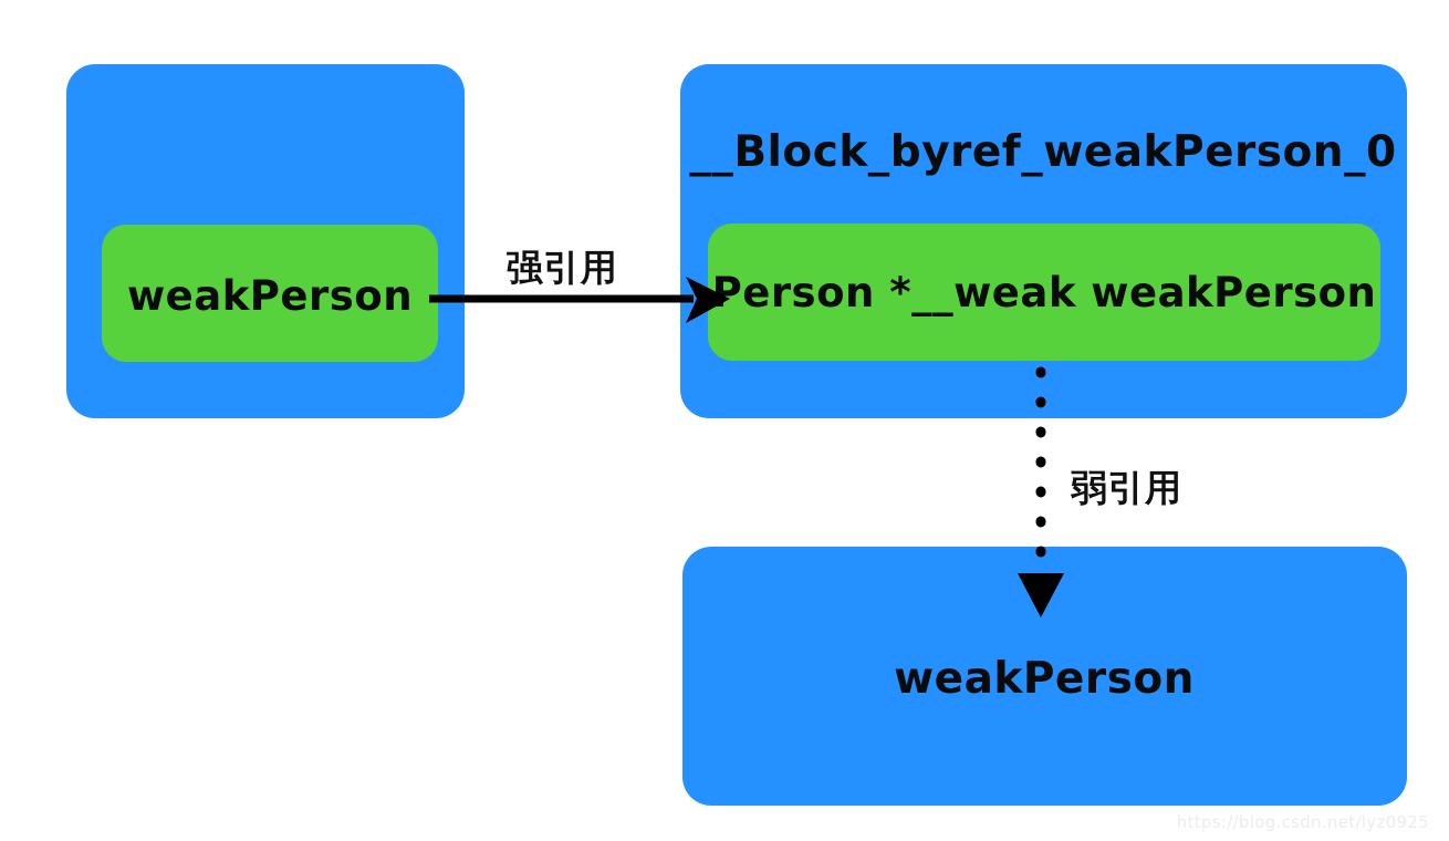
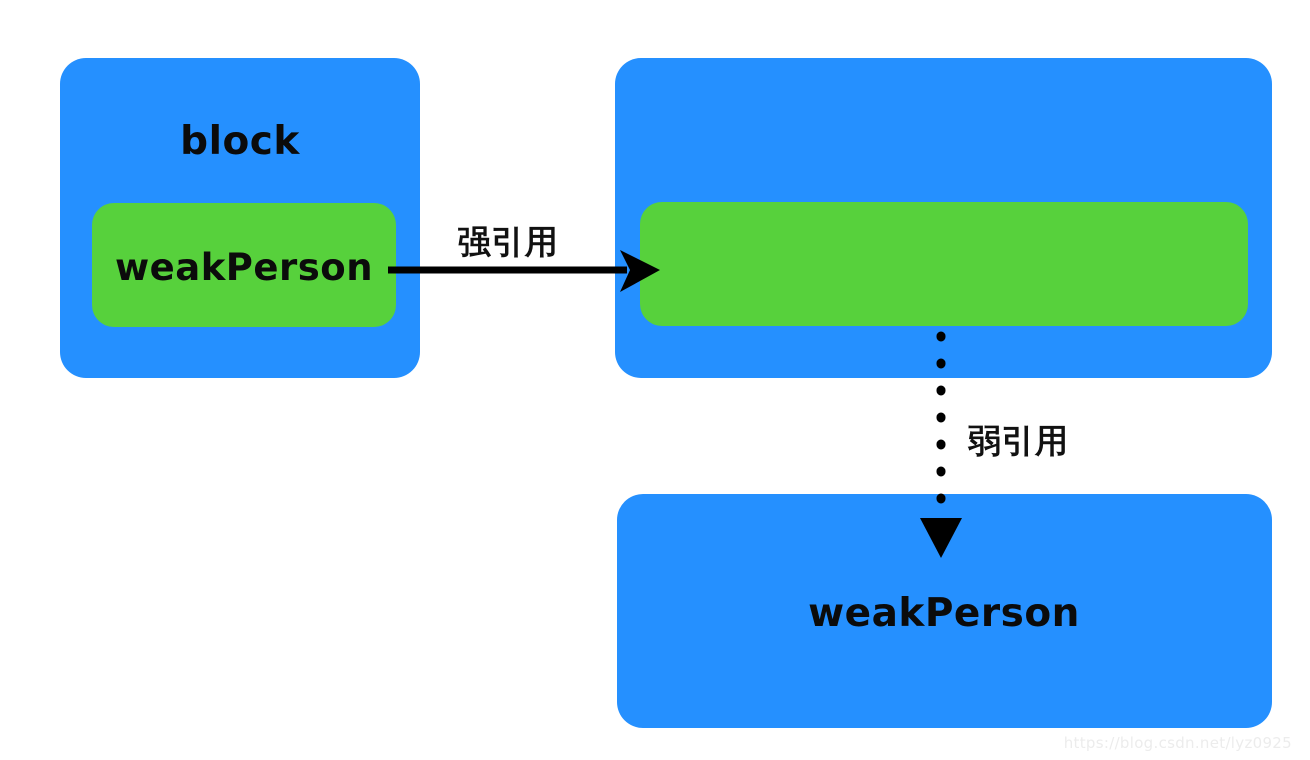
+ block
  weakPerson
- __Block_byref_weakPerson_0
- Person *__weak weakPerson
  weakPerson
  强引用
  弱引用
